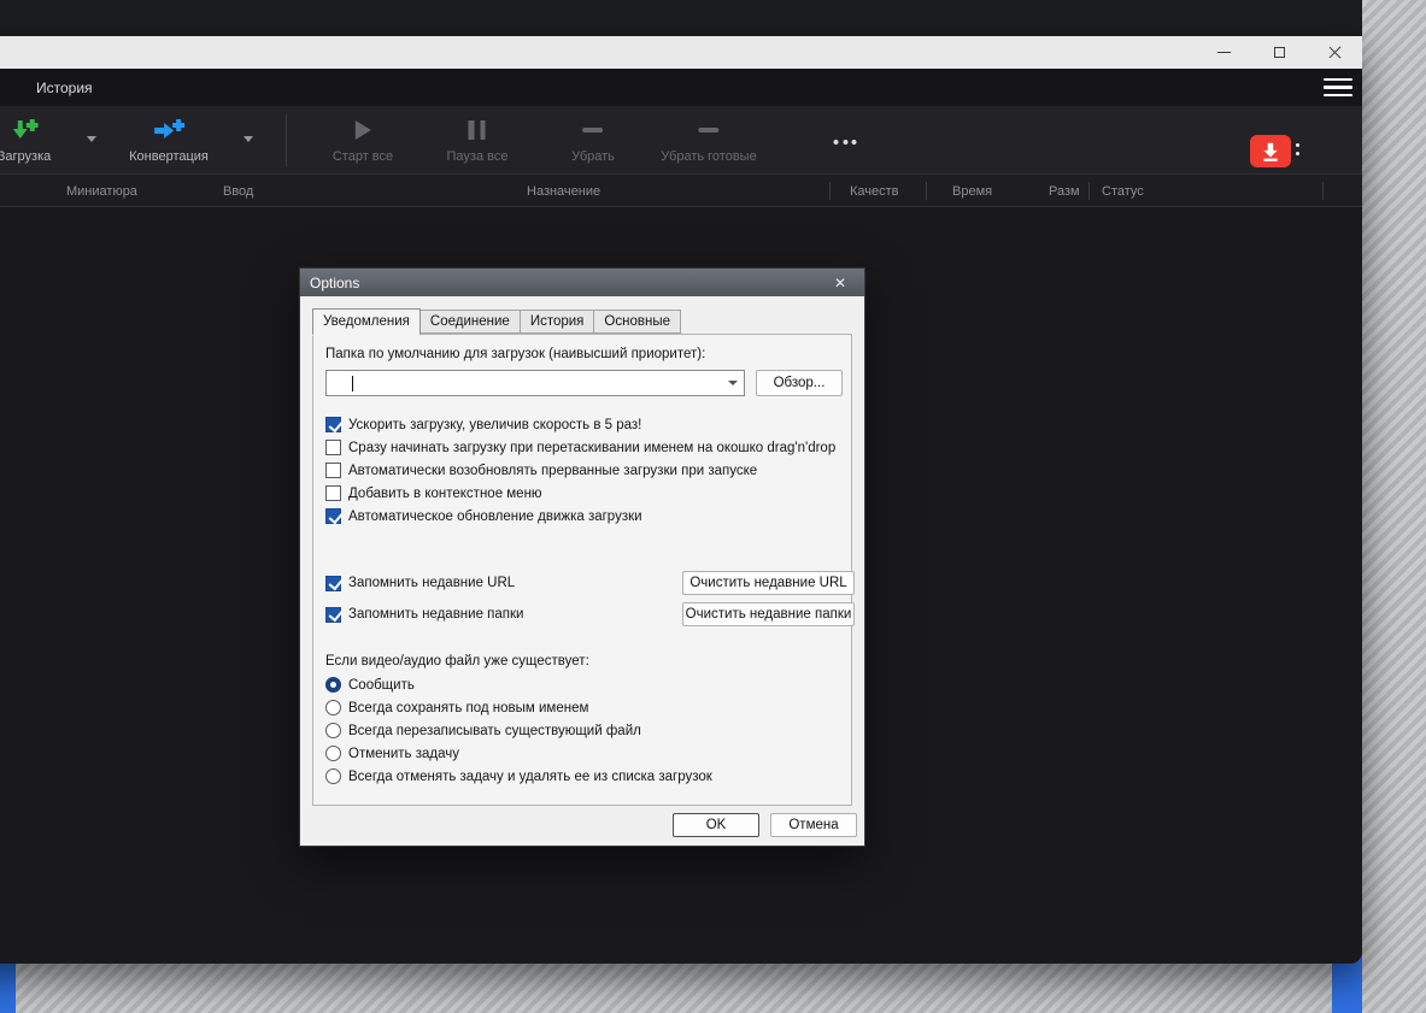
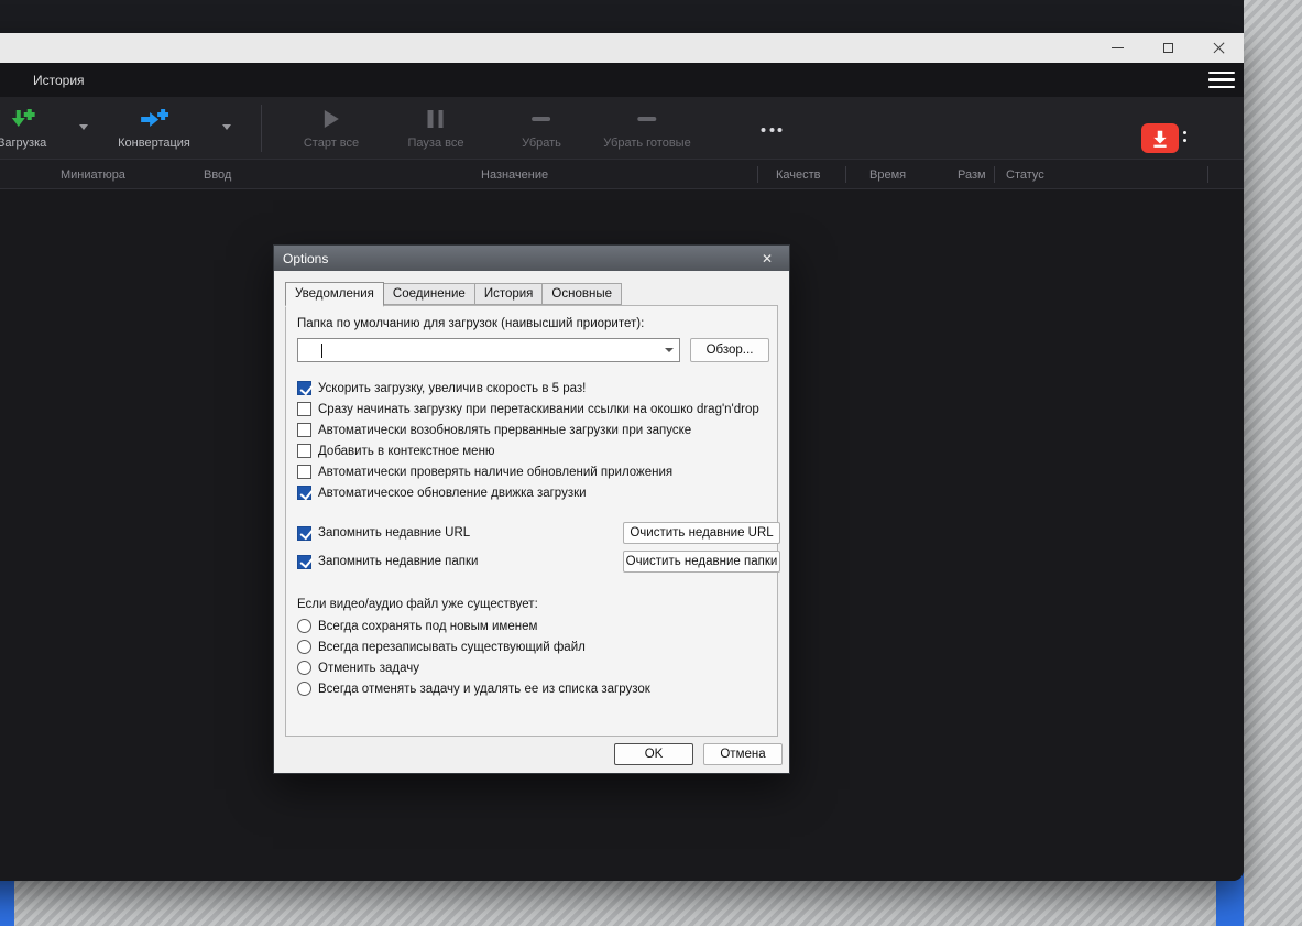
  История
  Загрузка
  Конвертация
  Старт все
  Пауза все
  Убрать
  Убрать готовые
  Миниатюра
  Ввод
  Назначение
  Качеств
  Время
  Разм
  Статус
  Options
  ✕
  Уведомления
  Соединение
  История
  Основные
  Папка по умолчанию для загрузок (наивысший приоритет):
  Обзор...
  Ускорить загрузку, увеличив скорость в 5 раз!
- Сразу начинать загрузку при перетаскивании именем на окошко drag'n'drop
+ Сразу начинать загрузку при перетаскивании ссылки на окошко drag'n'drop
  Автоматически возобновлять прерванные загрузки при запуске
  Добавить в контекстное меню
+ Автоматически проверять наличие обновлений приложения
  Автоматическое обновление движка загрузки
  Запомнить недавние URL
  Очистить недавние URL
  Запомнить недавние папки
  Очистить недавние папки
  Если видео/аудио файл уже существует:
- Сообщить
  Всегда сохранять под новым именем
  Всегда перезаписывать существующий файл
  Отменить задачу
  Всегда отменять задачу и удалять ее из списка загрузок
  OK
  Отмена
